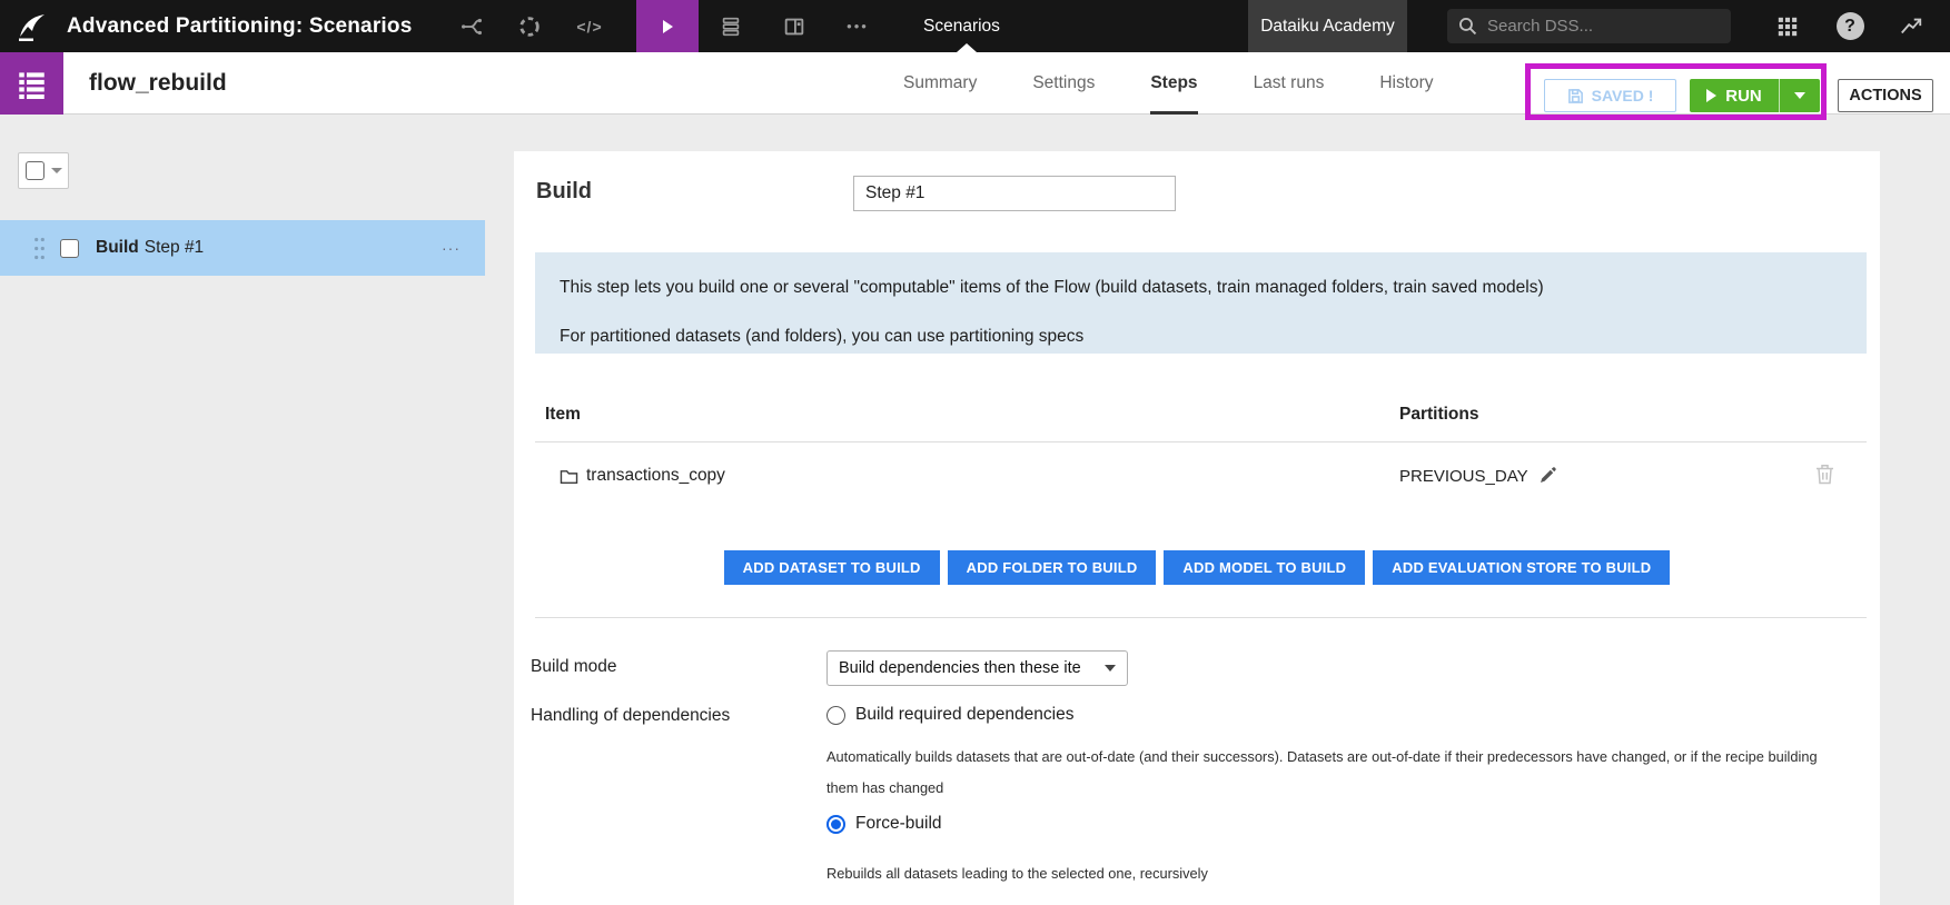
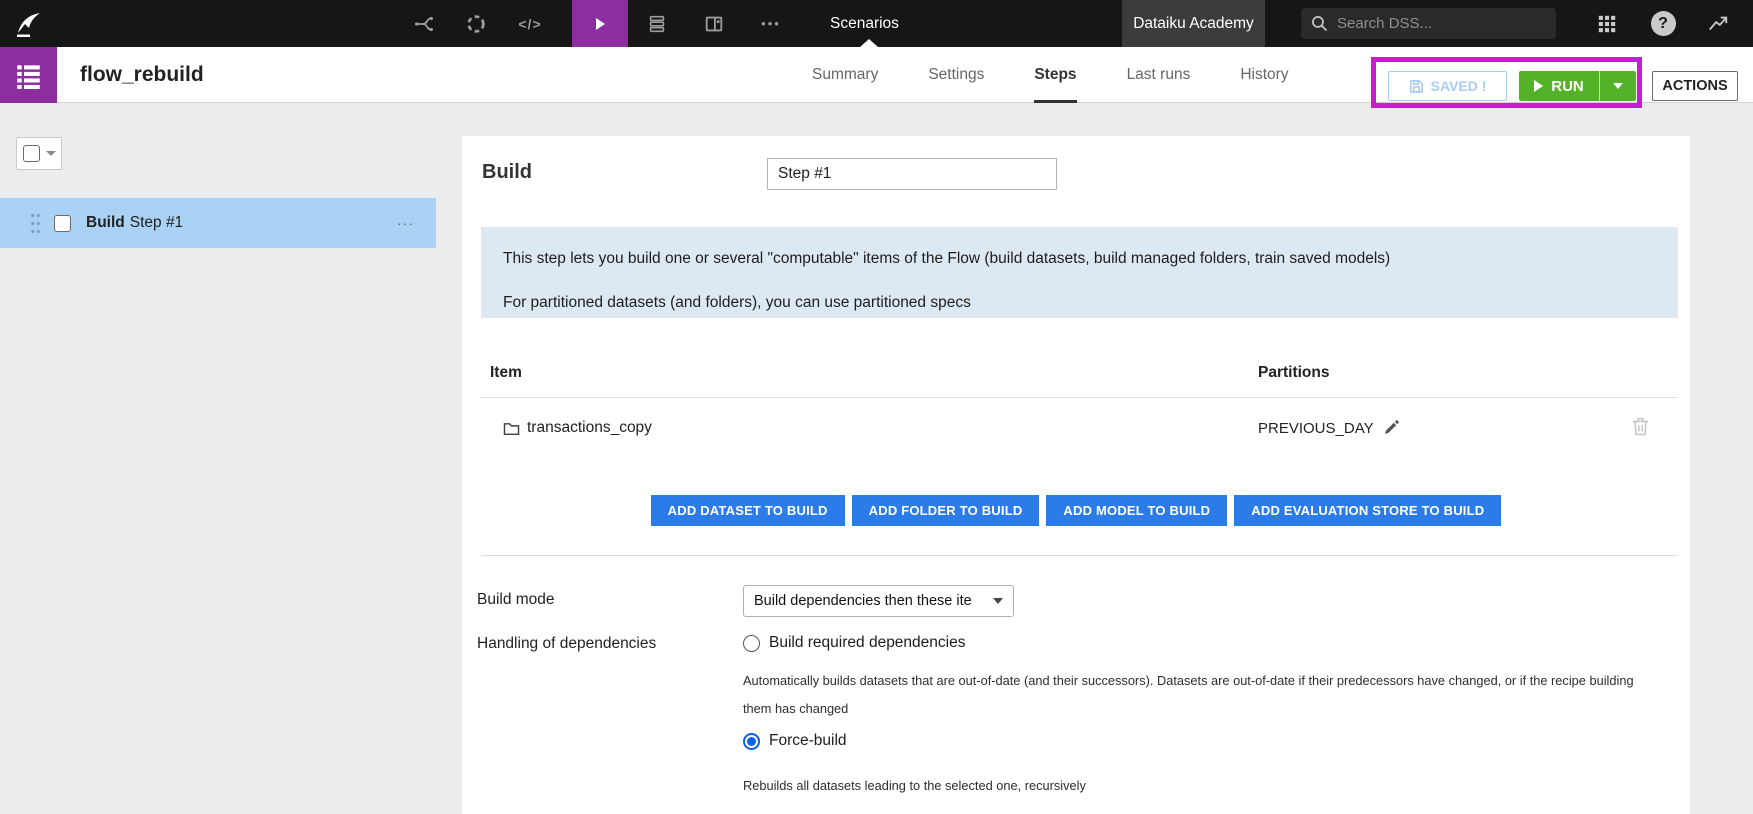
- Advanced Partitioning: Scenarios
  </>
  •••
  Scenarios
  Dataiku Academy
  Search DSS...
  ?
  flow_rebuild
  Summary
  Settings
  Steps
  Last runs
  History
  SAVED !
  RUN
  ACTIONS
  Build Step #1
  ···
  Build
  Step #1
- This step lets you build one or several "computable" items of the Flow (build datasets, train managed folders, train saved models)
+ This step lets you build one or several "computable" items of the Flow (build datasets, build managed folders, train saved models)
- For partitioned datasets (and folders), you can use partitioning specs
+ For partitioned datasets (and folders), you can use partitioned specs
  Item
  Partitions
  transactions_copy
  PREVIOUS_DAY
  ADD DATASET TO BUILD
  ADD FOLDER TO BUILD
  ADD MODEL TO BUILD
  ADD EVALUATION STORE TO BUILD
  Build mode
  Build dependencies then these ite
  Handling of dependencies
  Build required dependencies
  Automatically builds datasets that are out-of-date (and their successors). Datasets are out-of-date if their predecessors have changed, or if the recipe building them has changed
  Force-build
  Rebuilds all datasets leading to the selected one, recursively
